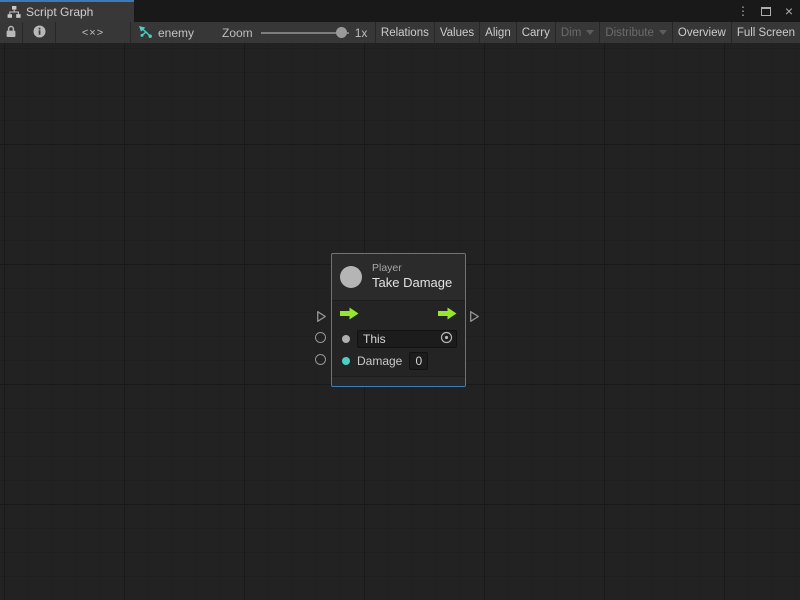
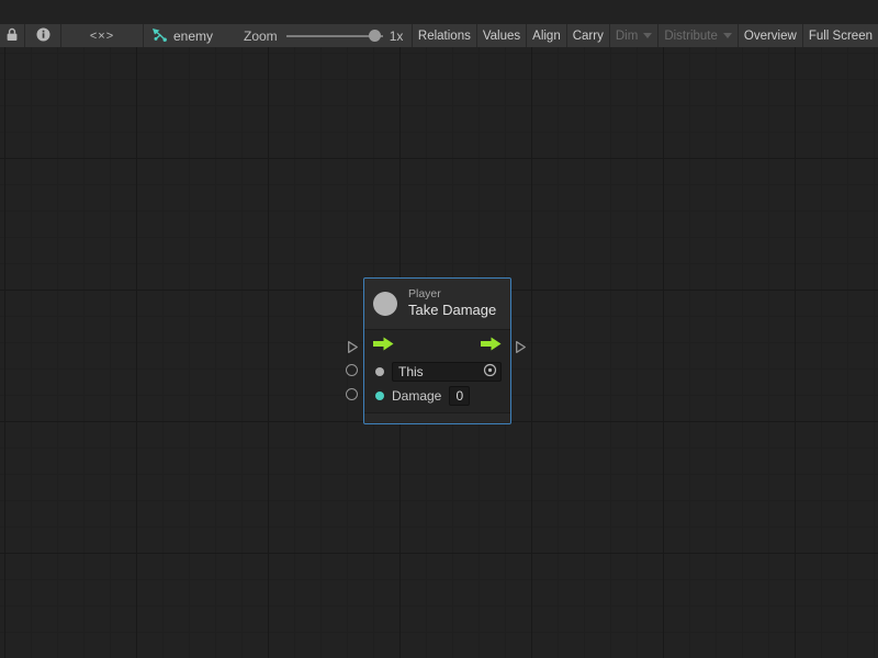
- Script Graph
- ⋮
- ×
  <×>
  enemy
  Zoom
  1x
  Relations
  Values
  Align
  Carry
  Dim
  Distribute
  Overview
  Full Screen
  Player
  Take Damage
  This
  Damage
  0
